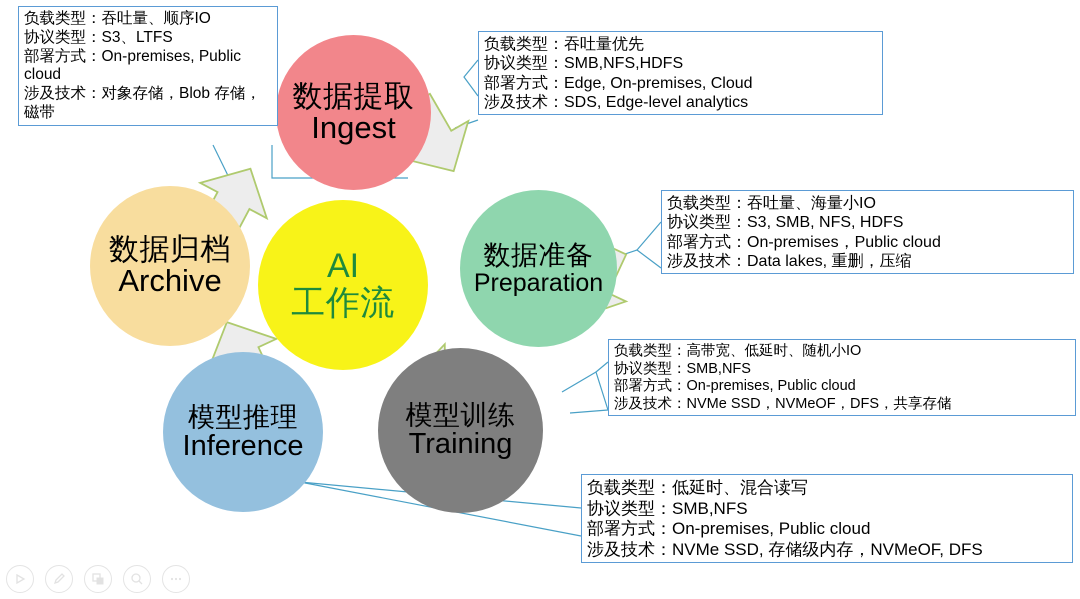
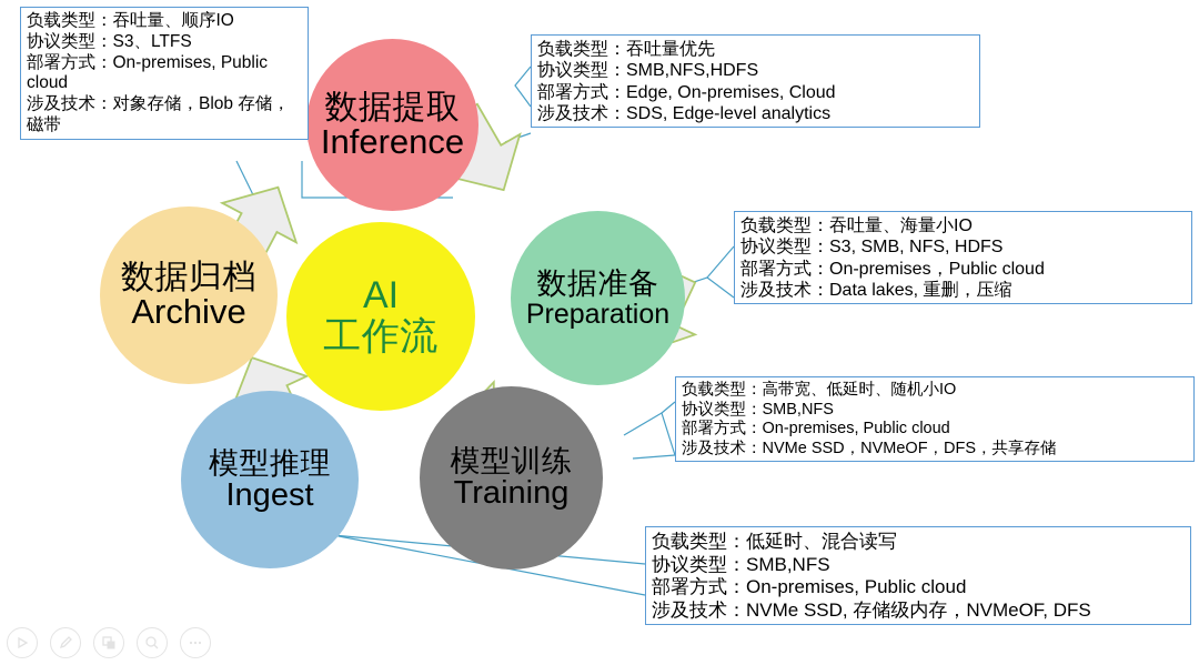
  数据提取
- Ingest
+ Inference
  数据归档
  Archive
  数据准备
  Preparation
  AI
  工作流
  模型推理
- Inference
+ Ingest
  模型训练
  Training
  负载类型：吞吐量、顺序IO
  协议类型：S3、LTFS
  部署方式：On-premises, Public cloud
  涉及技术：对象存储，Blob 存储，磁带
  负载类型：吞吐量优先
  协议类型：SMB,NFS,HDFS
  部署方式：Edge, On-premises, Cloud
  涉及技术：SDS, Edge-level analytics
  负载类型：吞吐量、海量小IO
  协议类型：S3, SMB, NFS, HDFS
  部署方式：On-premises，Public cloud
  涉及技术：Data lakes, 重删，压缩
  负载类型：高带宽、低延时、随机小IO
  协议类型：SMB,NFS
  部署方式：On-premises, Public cloud
  涉及技术：NVMe SSD，NVMeOF，DFS，共享存储
  负载类型：低延时、混合读写
  协议类型：SMB,NFS
  部署方式：On-premises, Public cloud
  涉及技术：NVMe SSD, 存储级内存，NVMeOF, DFS
